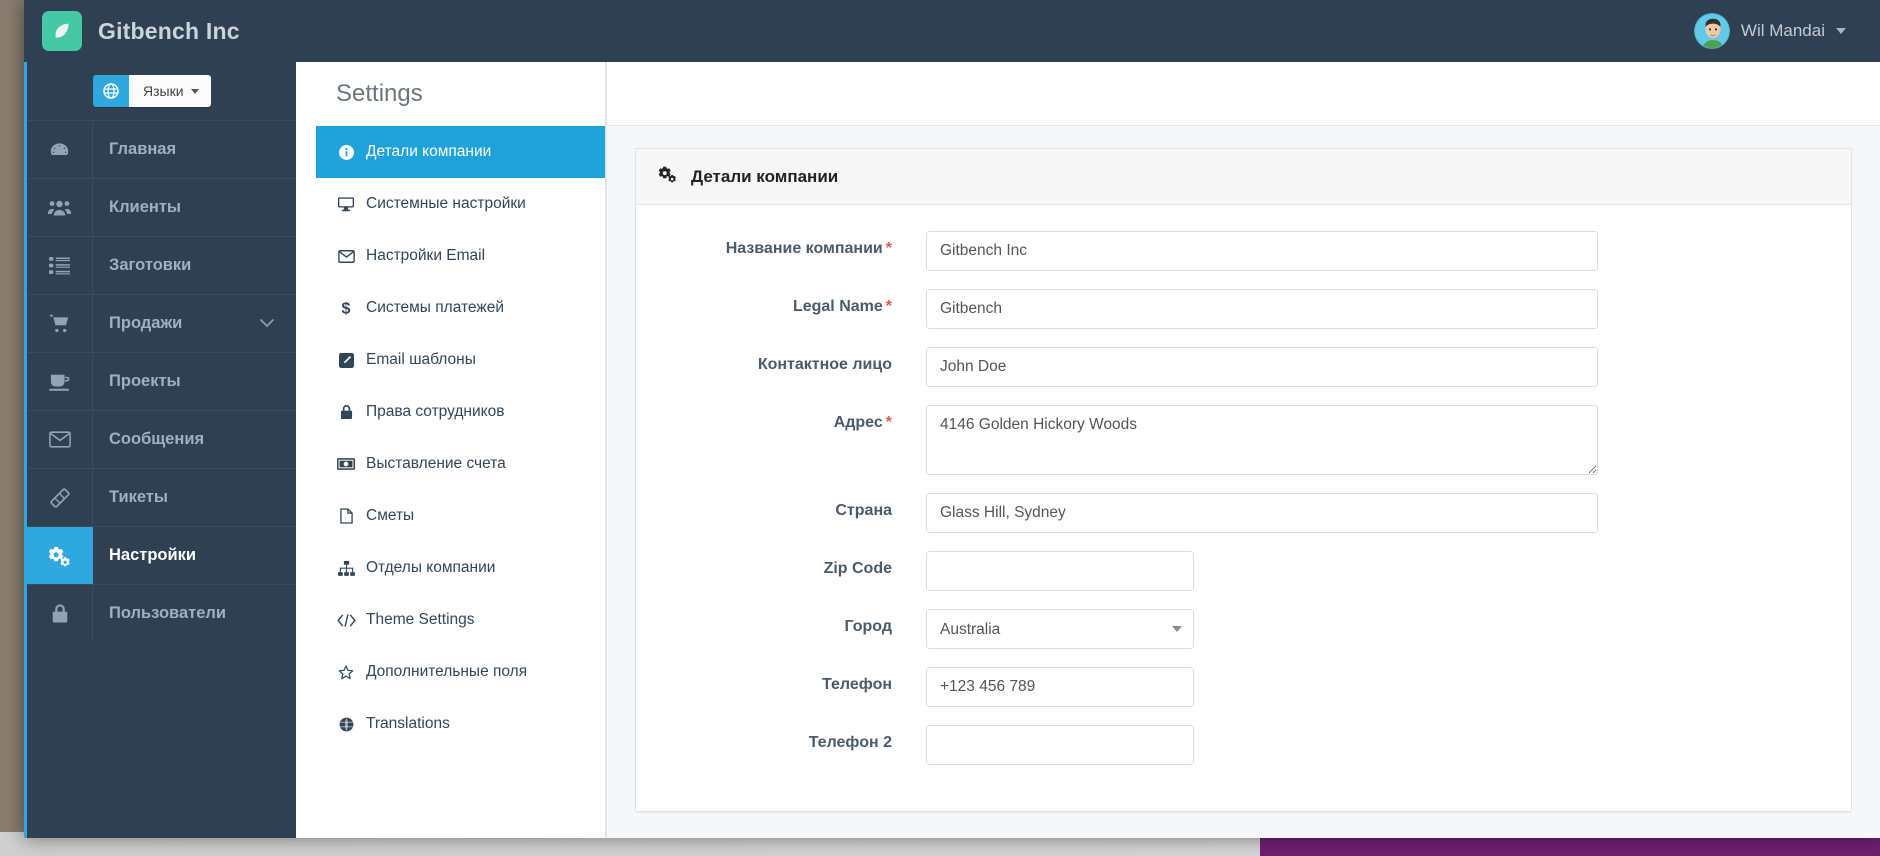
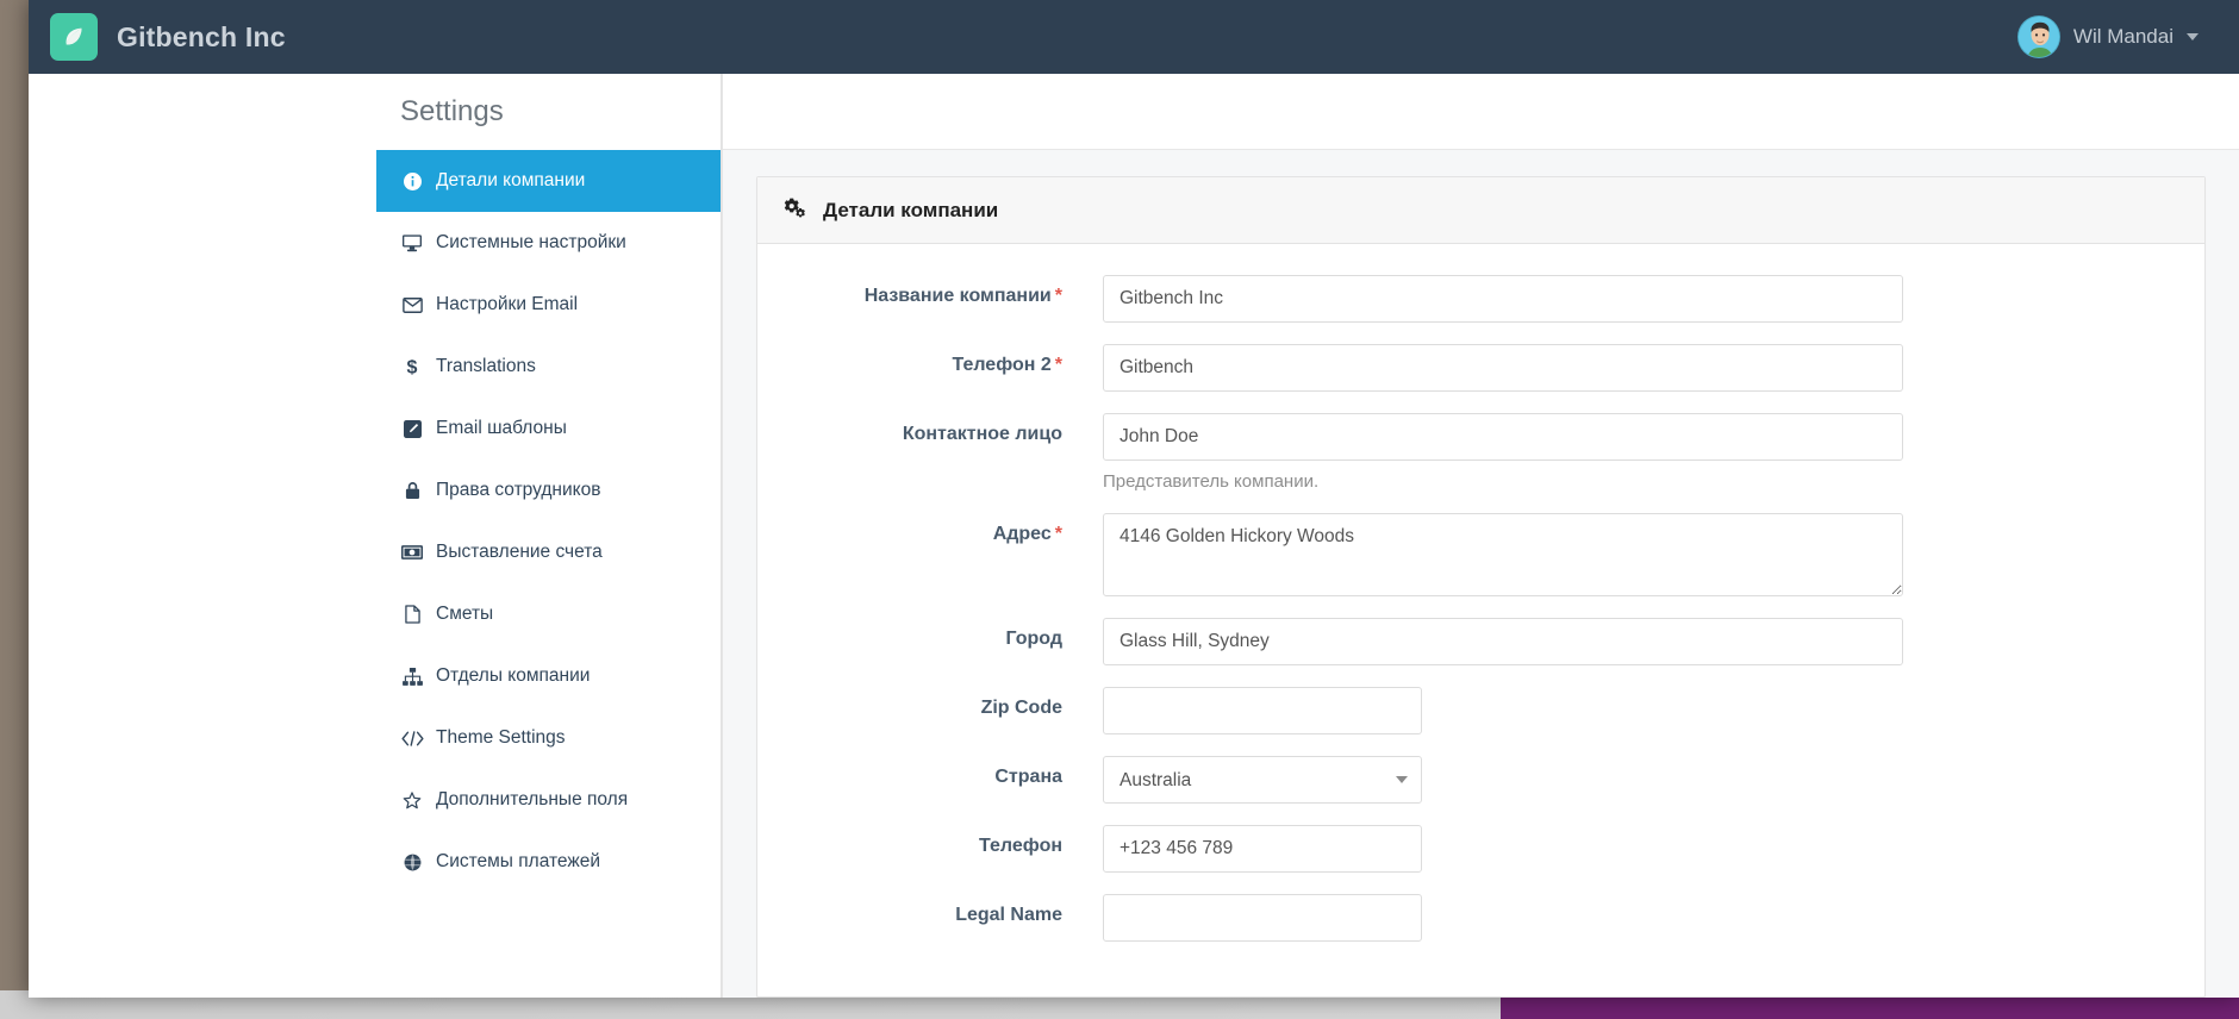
  Gitbench Inc
  Wil Mandai
- Языки
- Главная
- Клиенты
- Заготовки
- Продажи
- Проекты
- Сообщения
- Тикеты
- Настройки
- Пользователи
  Settings
  Детали компании
  Системные настройки
  Настройки Email
  $
- Системы платежей
+ Translations
  Email шаблоны
  Права сотрудников
  Выставление счета
  Сметы
  Отделы компании
  Theme Settings
  Дополнительные поля
- Translations
+ Системы платежей
  Детали компании
  Название компании *
  Gitbench Inc
- Legal Name *
+ Телефон 2 *
  Gitbench
  Контактное лицо
  John Doe
+ Представитель компании.
  Адрес *
  4146 Golden Hickory Woods
- Страна
+ Город
  Glass Hill, Sydney
  Zip Code
- Город
+ Страна
  Australia
  Телефон
  +123 456 789
- Телефон 2
+ Legal Name
